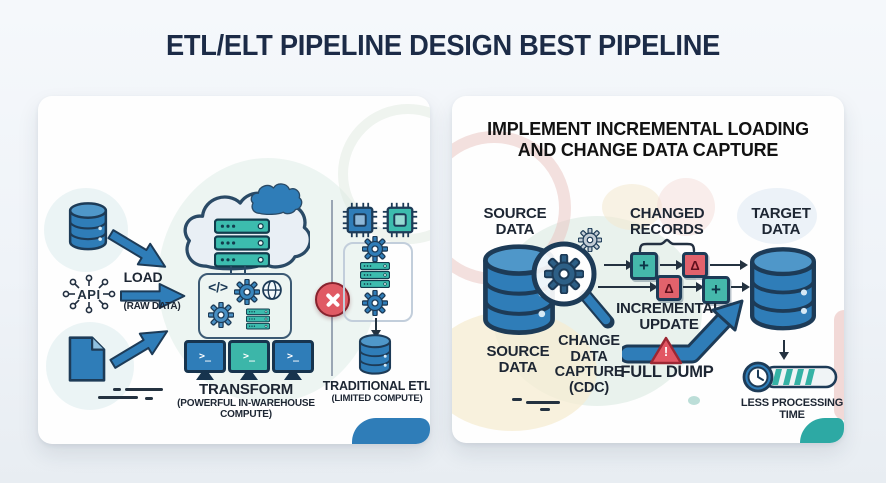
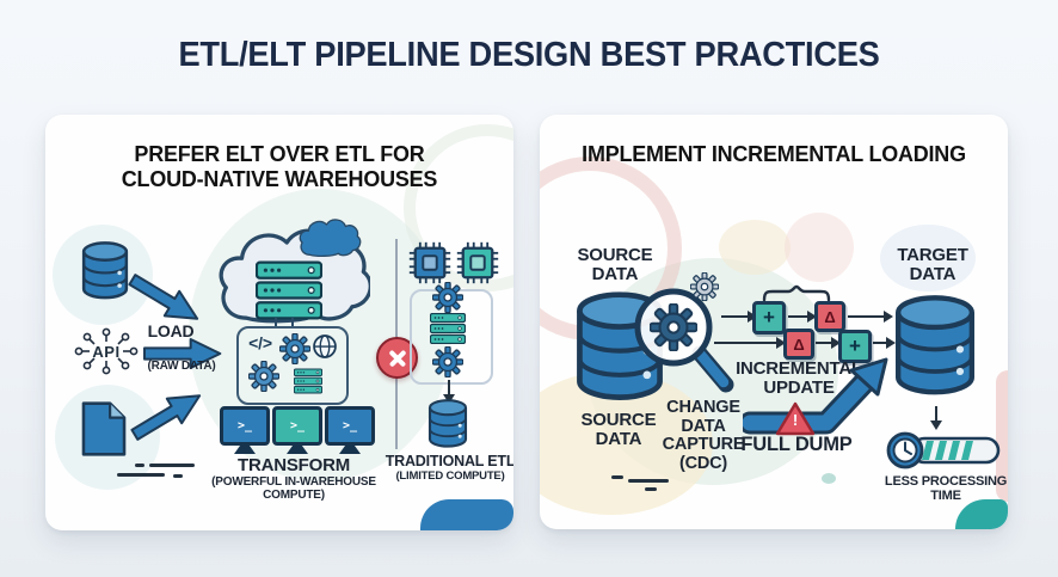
- ETL/ELT PIPELINE DESIGN BEST PIPELINE
+ ETL/ELT PIPELINE DESIGN BEST PRACTICES
+ PREFER ELT OVER ETL FOR
+ CLOUD-NATIVE WAREHOUSES
  API
  LOAD
  (RAW DATA)
  </>
  >_
  >_
  >_
  TRANSFORM
  (POWERFUL IN-WAREHOUSE COMPUTE)
  TRADITIONAL ETL
  (LIMITED COMPUTE)
  IMPLEMENT INCREMENTAL LOADING
- AND CHANGE DATA CAPTURE
  SOURCE
  DATA
  SOURCE
  DATA
  CHANGE
  DATA
  CAPTURE
  (CDC)
- CHANGED
- RECORDS
  +
  Δ
  Δ
  +
  INCREMENTA
  UPDATE
  TARGET
  DATA
  !
  FULL DUMP
  LESS PROCESSING
  TIME
